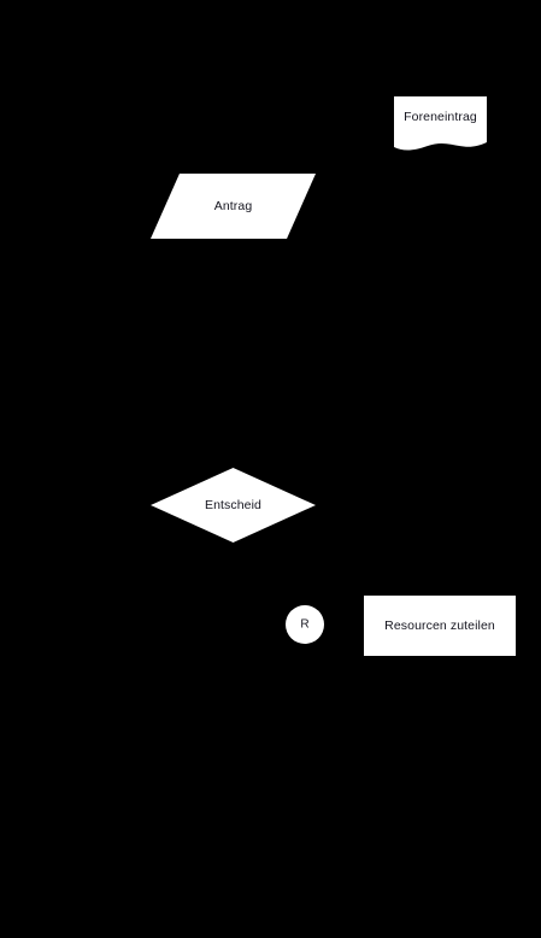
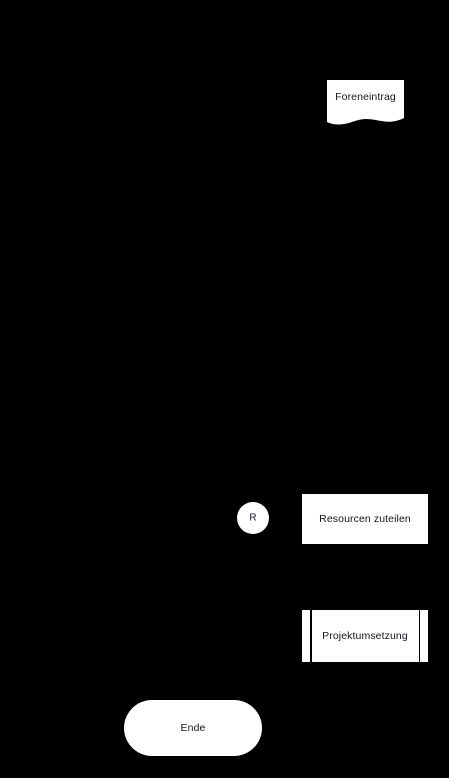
  Foreneintrag
- Antrag
- Entscheid
  R
  Resourcen zuteilen
+ Projektumsetzung
+ Ende
